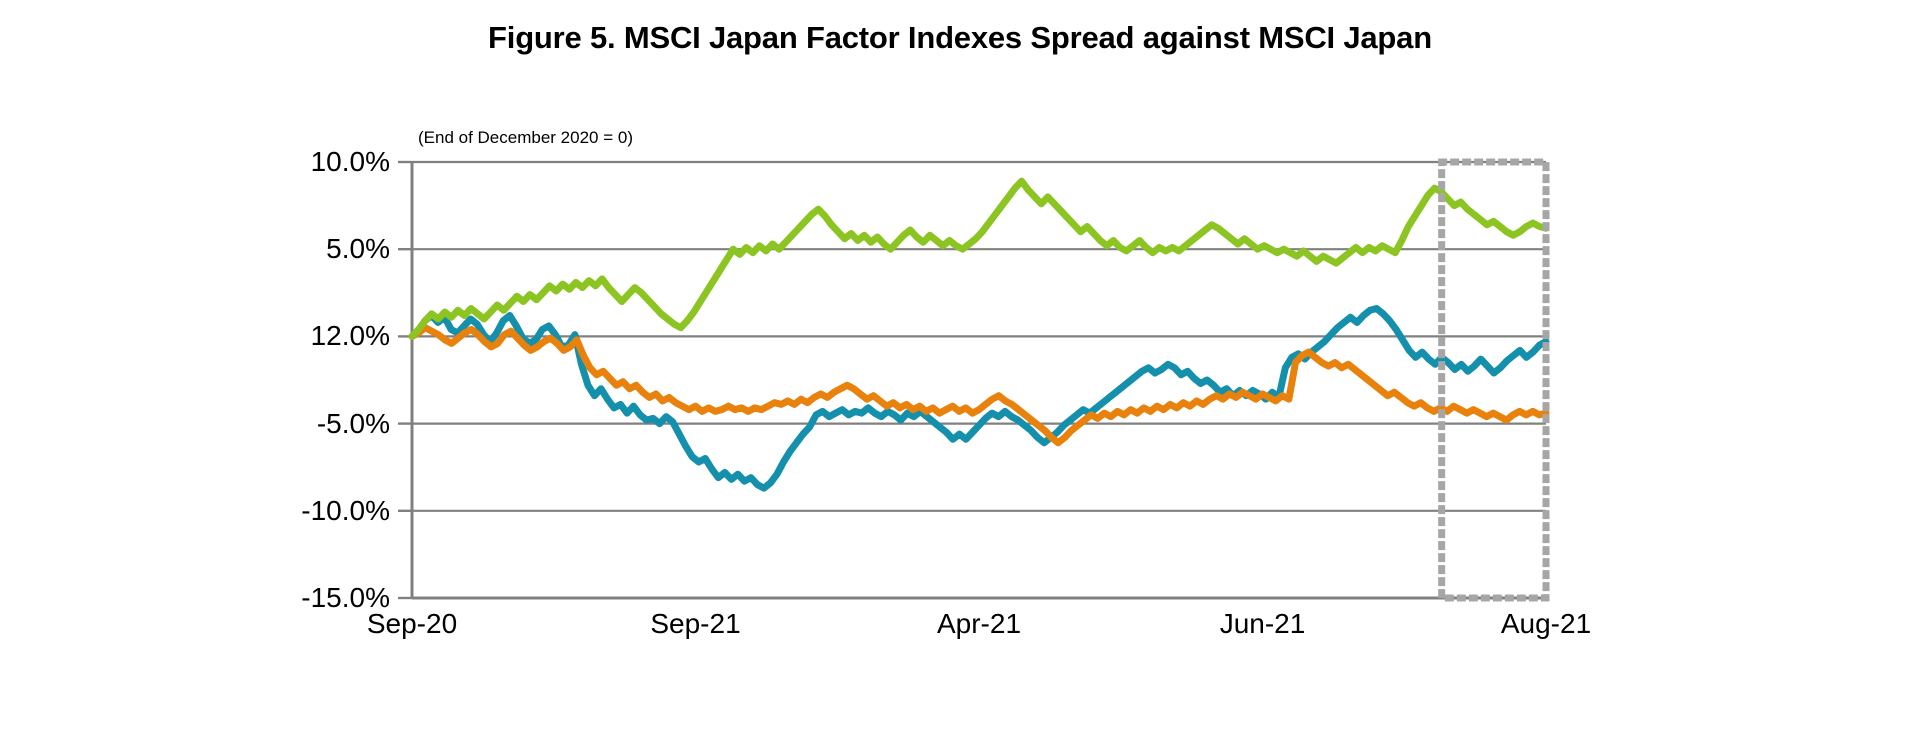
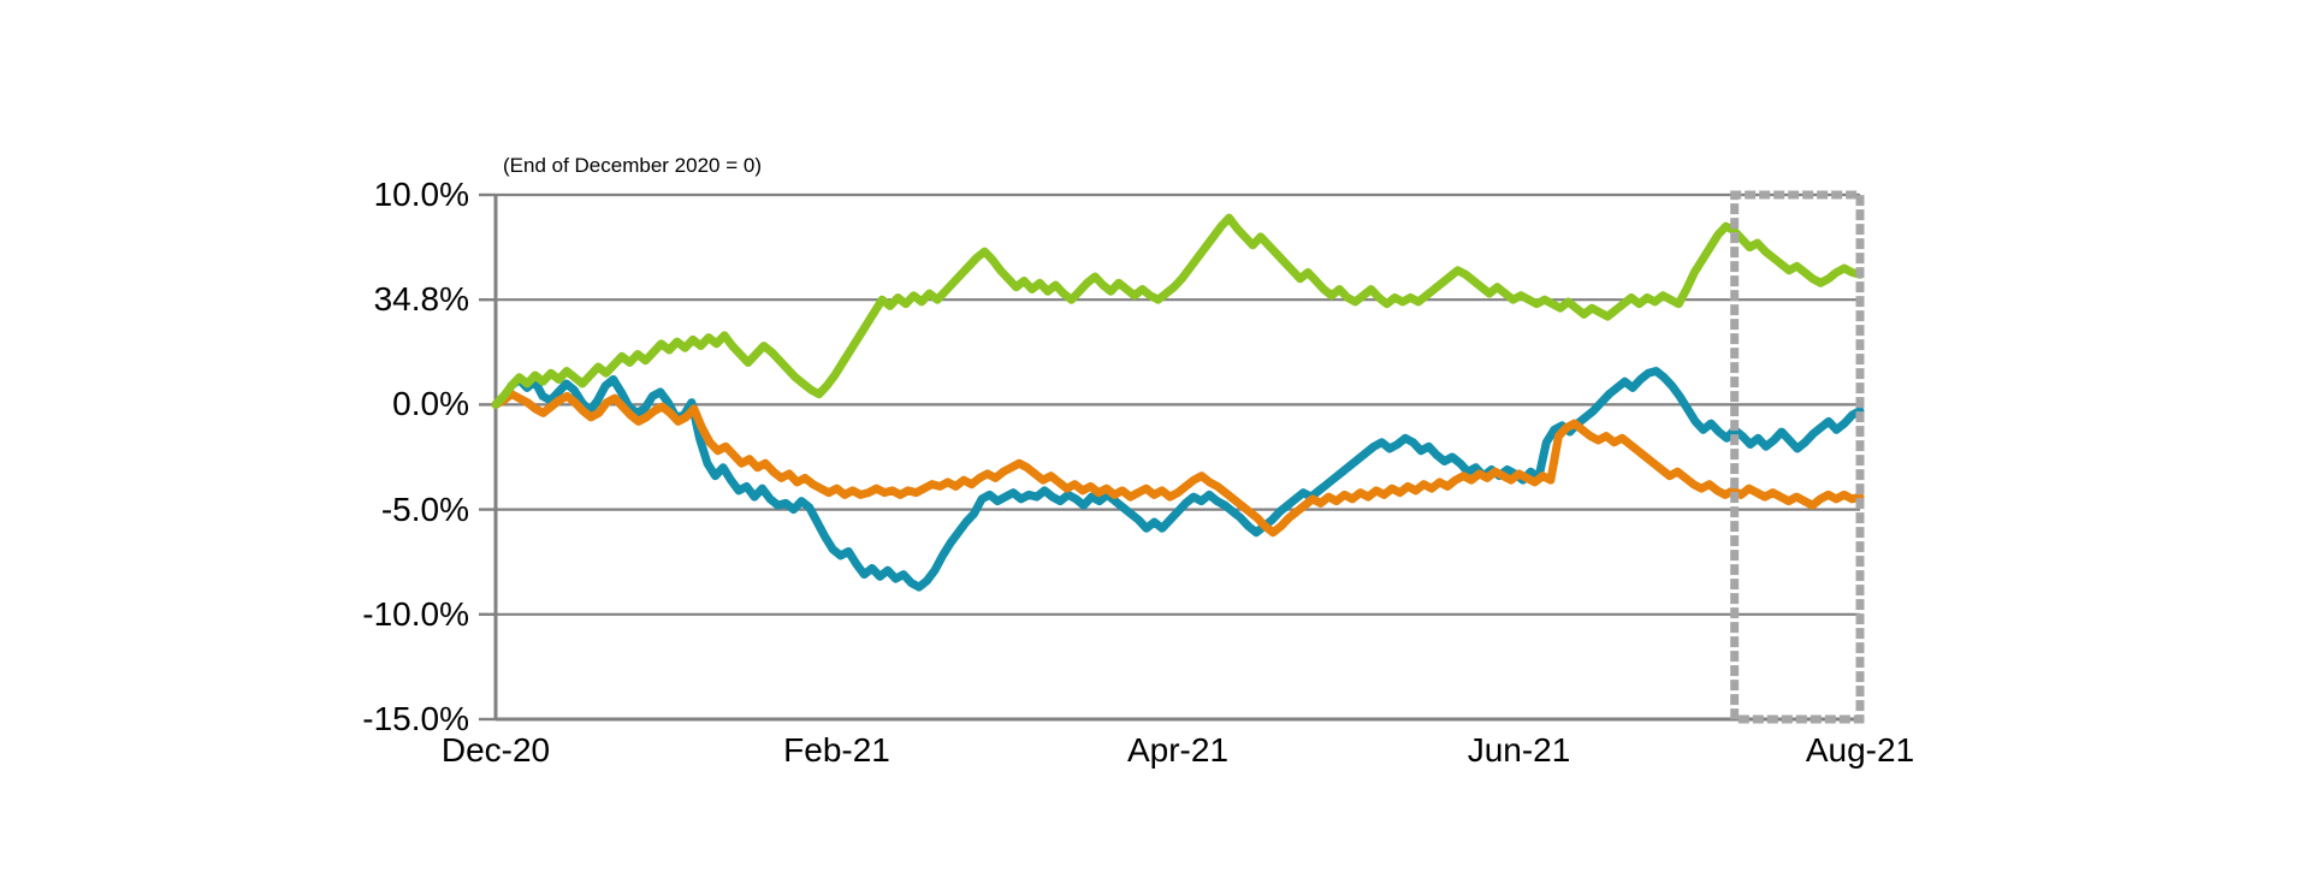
- Figure 5. MSCI Japan Factor Indexes Spread against MSCI Japan
  (End of December 2020 = 0)
  10.0%
- 5.0%
+ 34.8%
- 12.0%
+ 0.0%
  -5.0%
  -10.0%
  -15.0%
- Sep-20
+ Dec-20
- Sep-21
+ Feb-21
  Apr-21
  Jun-21
  Aug-21
